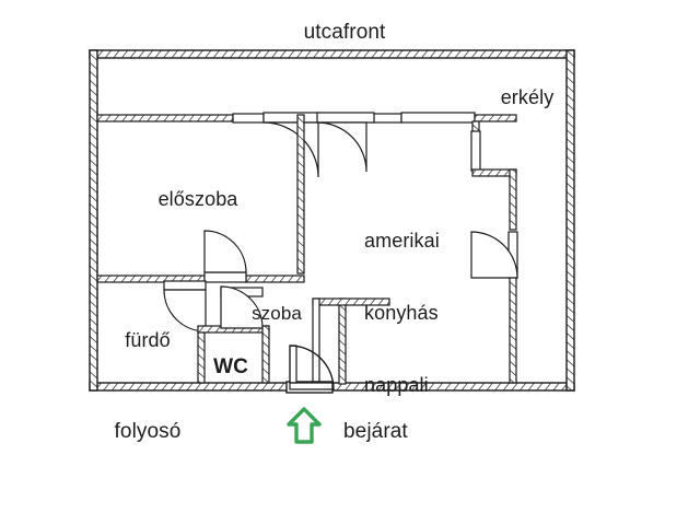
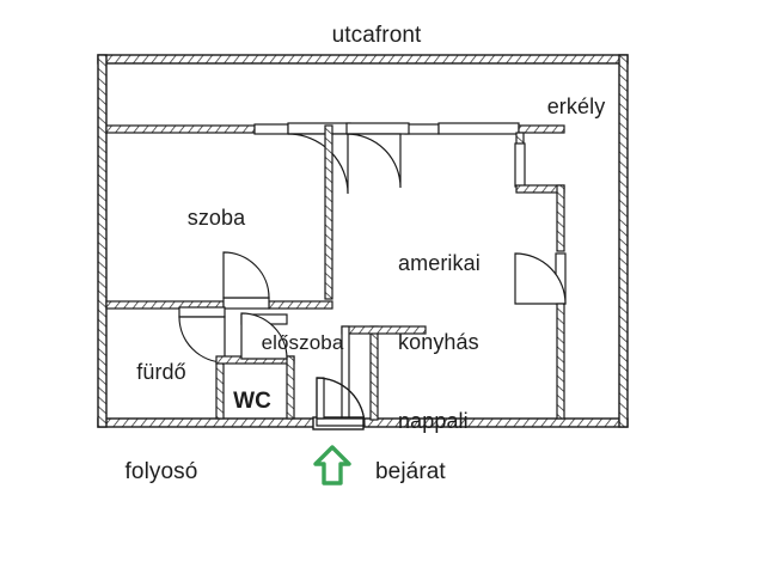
  utcafront
  erkély
- előszoba
+ szoba
  amerikai
  konyhás
  nappali
  fürdő
- szoba
+ előszoba
  WC
  folyosó
  bejárat
